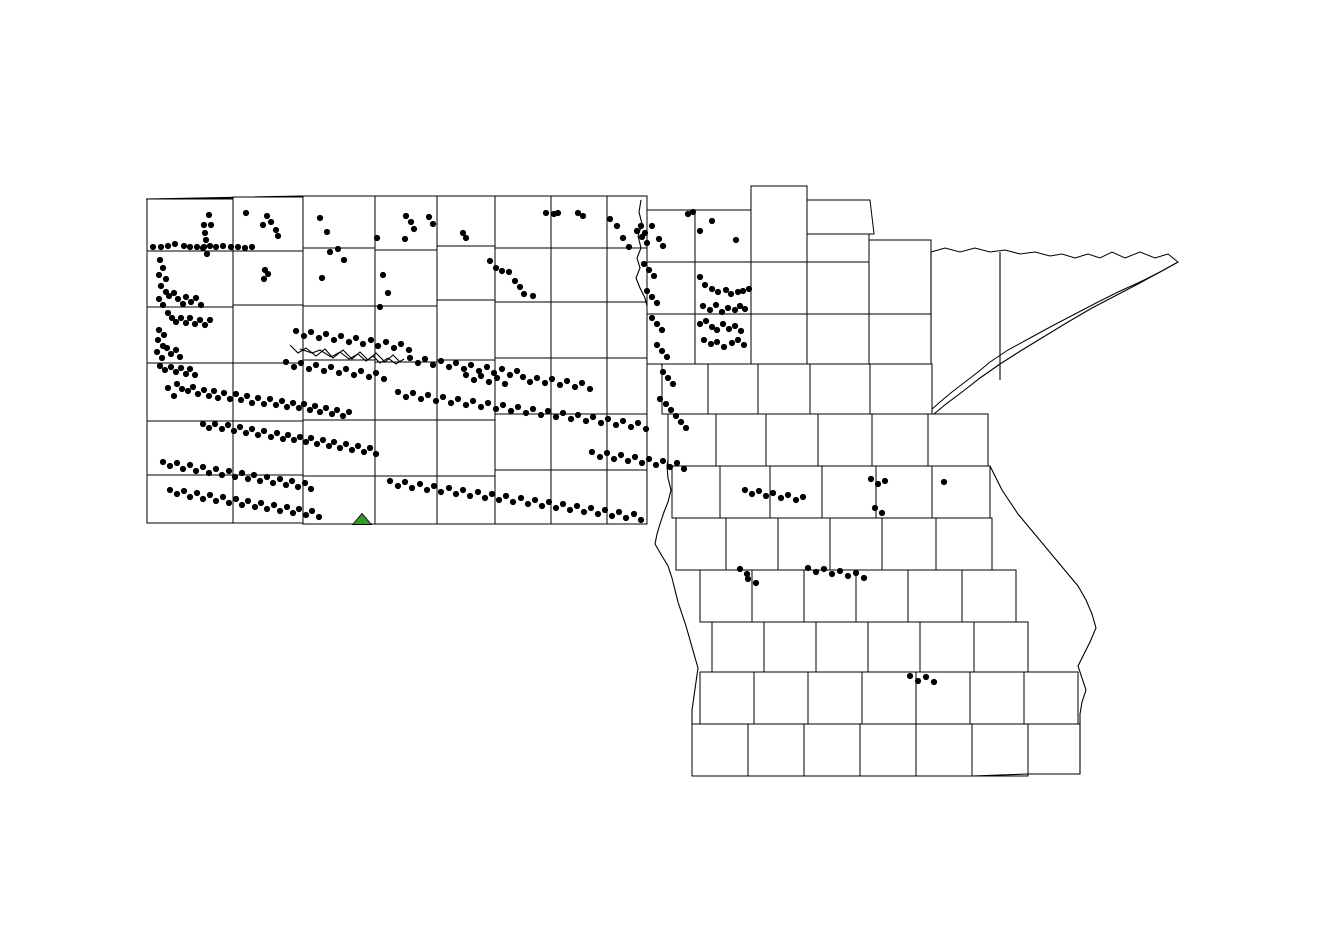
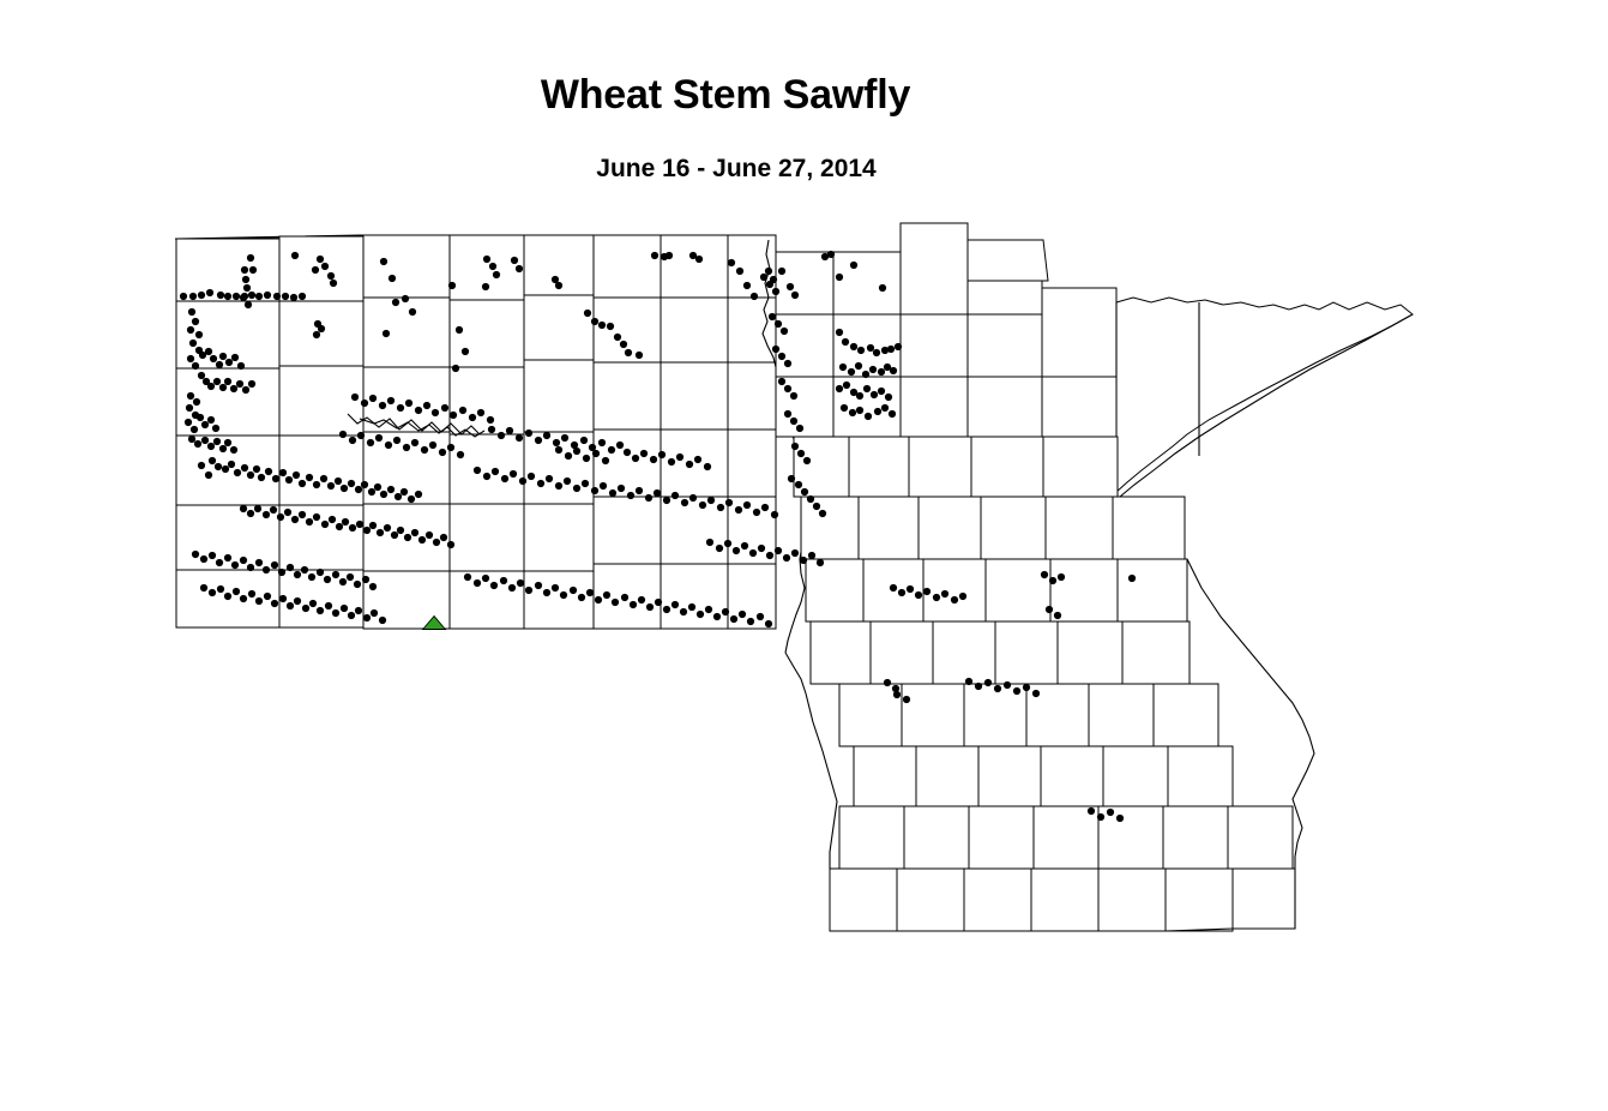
+ Wheat Stem Sawfly
+ June 16 - June 27, 2014
